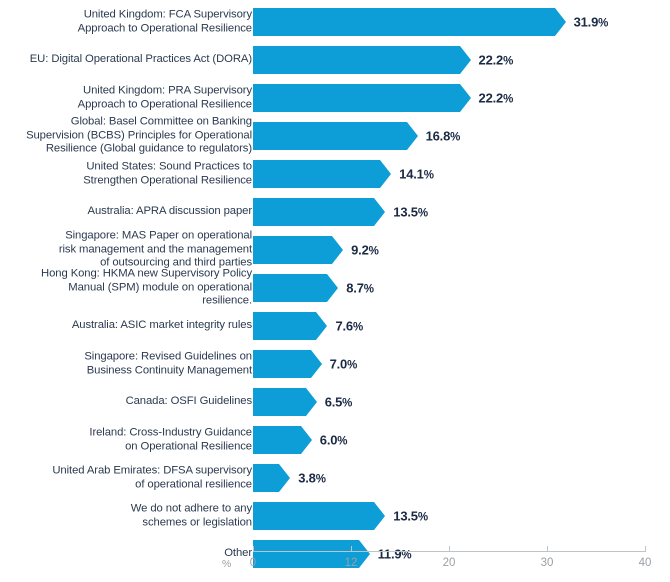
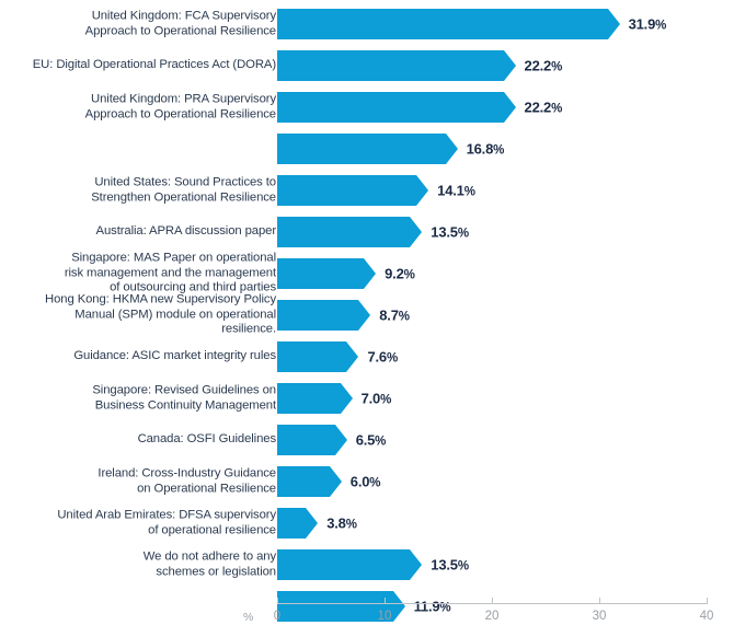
  United Kingdom: FCA Supervisory
  Approach to Operational Resilience
  31.9%
  EU: Digital Operational Practices Act (DORA)
  22.2%
  United Kingdom: PRA Supervisory
  Approach to Operational Resilience
  22.2%
- Global: Basel Committee on Banking
- Supervision (BCBS) Principles for Operational
- Resilience (Global guidance to regulators)
  16.8%
  United States: Sound Practices to
  Strengthen Operational Resilience
  14.1%
  Australia: APRA discussion paper
  13.5%
  Singapore: MAS Paper on operational
  risk management and the management
  of outsourcing and third parties
  9.2%
  Hong Kong: HKMA new Supervisory Policy
  Manual (SPM) module on operational resilience.
  8.7%
- Australia: ASIC market integrity rules
+ Guidance: ASIC market integrity rules
  7.6%
  Singapore: Revised Guidelines on
  Business Continuity Management
  7.0%
  Canada: OSFI Guidelines
  6.5%
  Ireland: Cross-Industry Guidance
  on Operational Resilience
  6.0%
  United Arab Emirates: DFSA supervisory
  of operational resilience
  3.8%
  We do not adhere to any
  schemes or legislation
  13.5%
- Other
  11.9%
  0
- 12
+ 10
  20
  30
  40
  %
